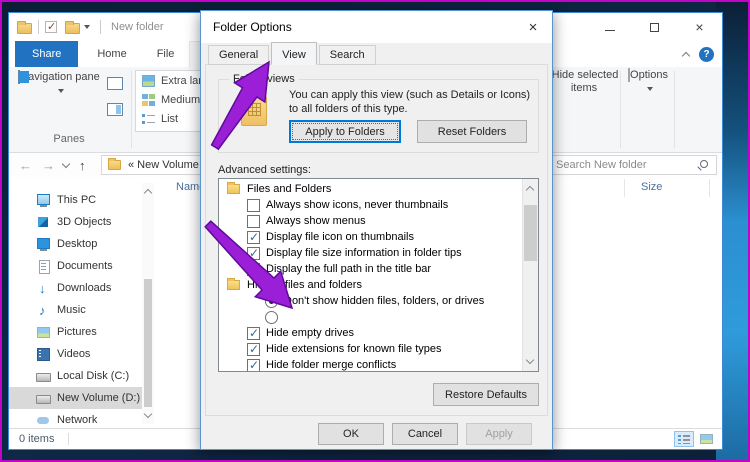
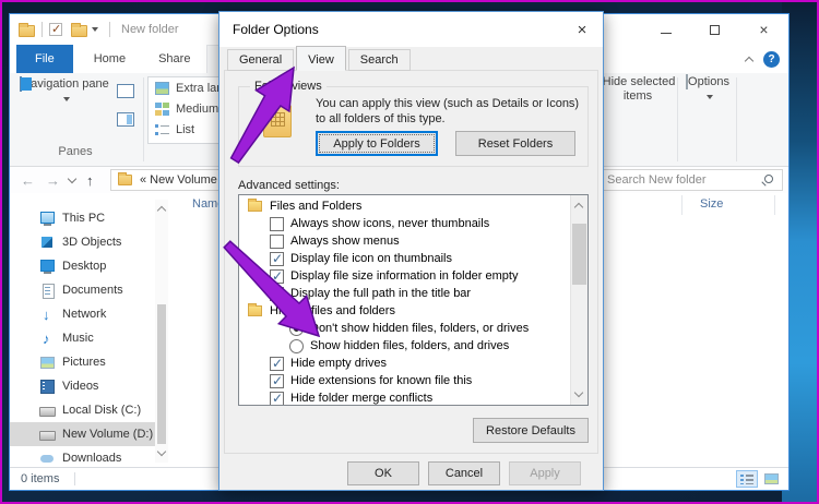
  New folder
  ×
- Share
+ File
  Home
- File
+ Share
  avigation pane
  Panes
  List
  Hide selected items
  Options
  ←
  →
  ↑
  « New Volume
  Search New folder
  Nam
  Size
  This PC
  3D Objects
  Desktop
  Documents
- Downloads
+ Network
  Music
  Pictures
  Videos
  Local Disk (C:)
  New Volume (D:)
- Network
+ Downloads
  0 items
  Folder Options
  ×
  General
  View
  Search
  You can apply this view (such as Details or Icons) to all folders of this type.
  Apply to Folders
  Reset Folders
  Advanced settings:
  Files and Folders
  Always show icons, never thumbnails
  Always show menus
  Display file icon on thumbnails
- Display file size information in folder tips
+ Display file size information in folder empty
  Display the full path in the title bar
  Hi files and folders
  on't show hidden files, folders, or drives
+ Show hidden files, folders, and drives
  Hide empty drives
- Hide extensions for known file types
+ Hide extensions for known file this
  Hide folder merge conflicts
  Restore Defaults
  OK
  Cancel
  Apply
